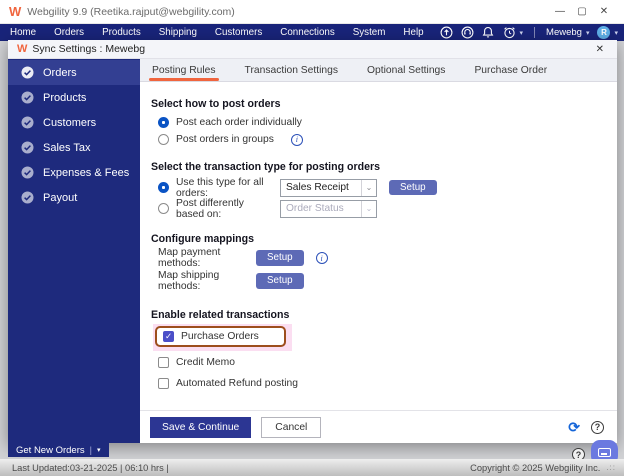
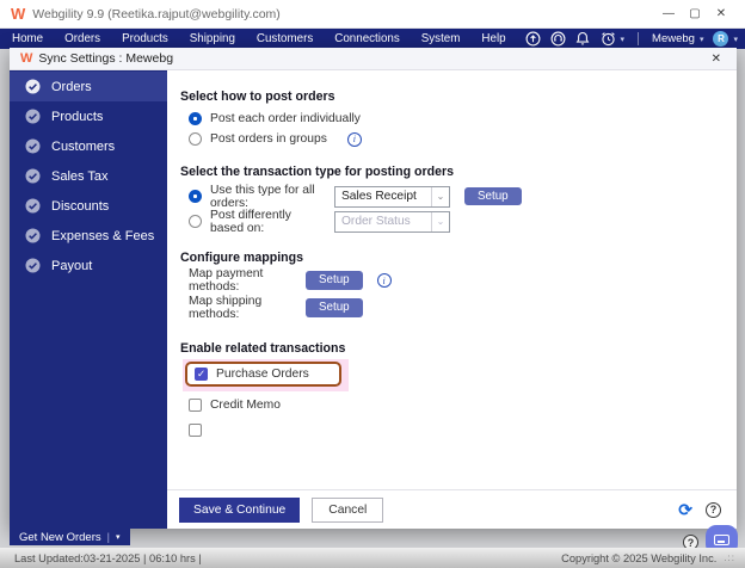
  W
  Webgility 9.9 (Reetika.rajput@webgility.com)
  —
  ▢
  ✕
  Home
  Orders
  Products
  Shipping
  Customers
  Connections
  System
  Help
  Mewebg
  R
  W
  Sync Settings : Mewebg
  ✕
  Orders
  Products
  Customers
  Sales Tax
+ Discounts
  Expenses & Fees
  Payout
- Posting Rules
- Transaction Settings
- Optional Settings
- Purchase Order
  Select how to post orders
  Post each order individually
  Post orders in groups
  i
  Select the transaction type for posting orders
  Use this type for all orders:
  Sales Receipt
  ⌄
  Setup
  Post differently based on:
  Order Status
  ⌄
  Configure mappings
  Map payment methods:
  Setup
  i
  Map shipping methods:
  Setup
  Enable related transactions
  Purchase Orders
  Credit Memo
- Automated Refund posting
  Save & Continue
  Cancel
  ⟳
  ?
  Get New Orders
  |
  ?
  Last Updated:03-21-2025 | 06:10 hrs |
  Copyright © 2025 Webgility Inc.
  .::
